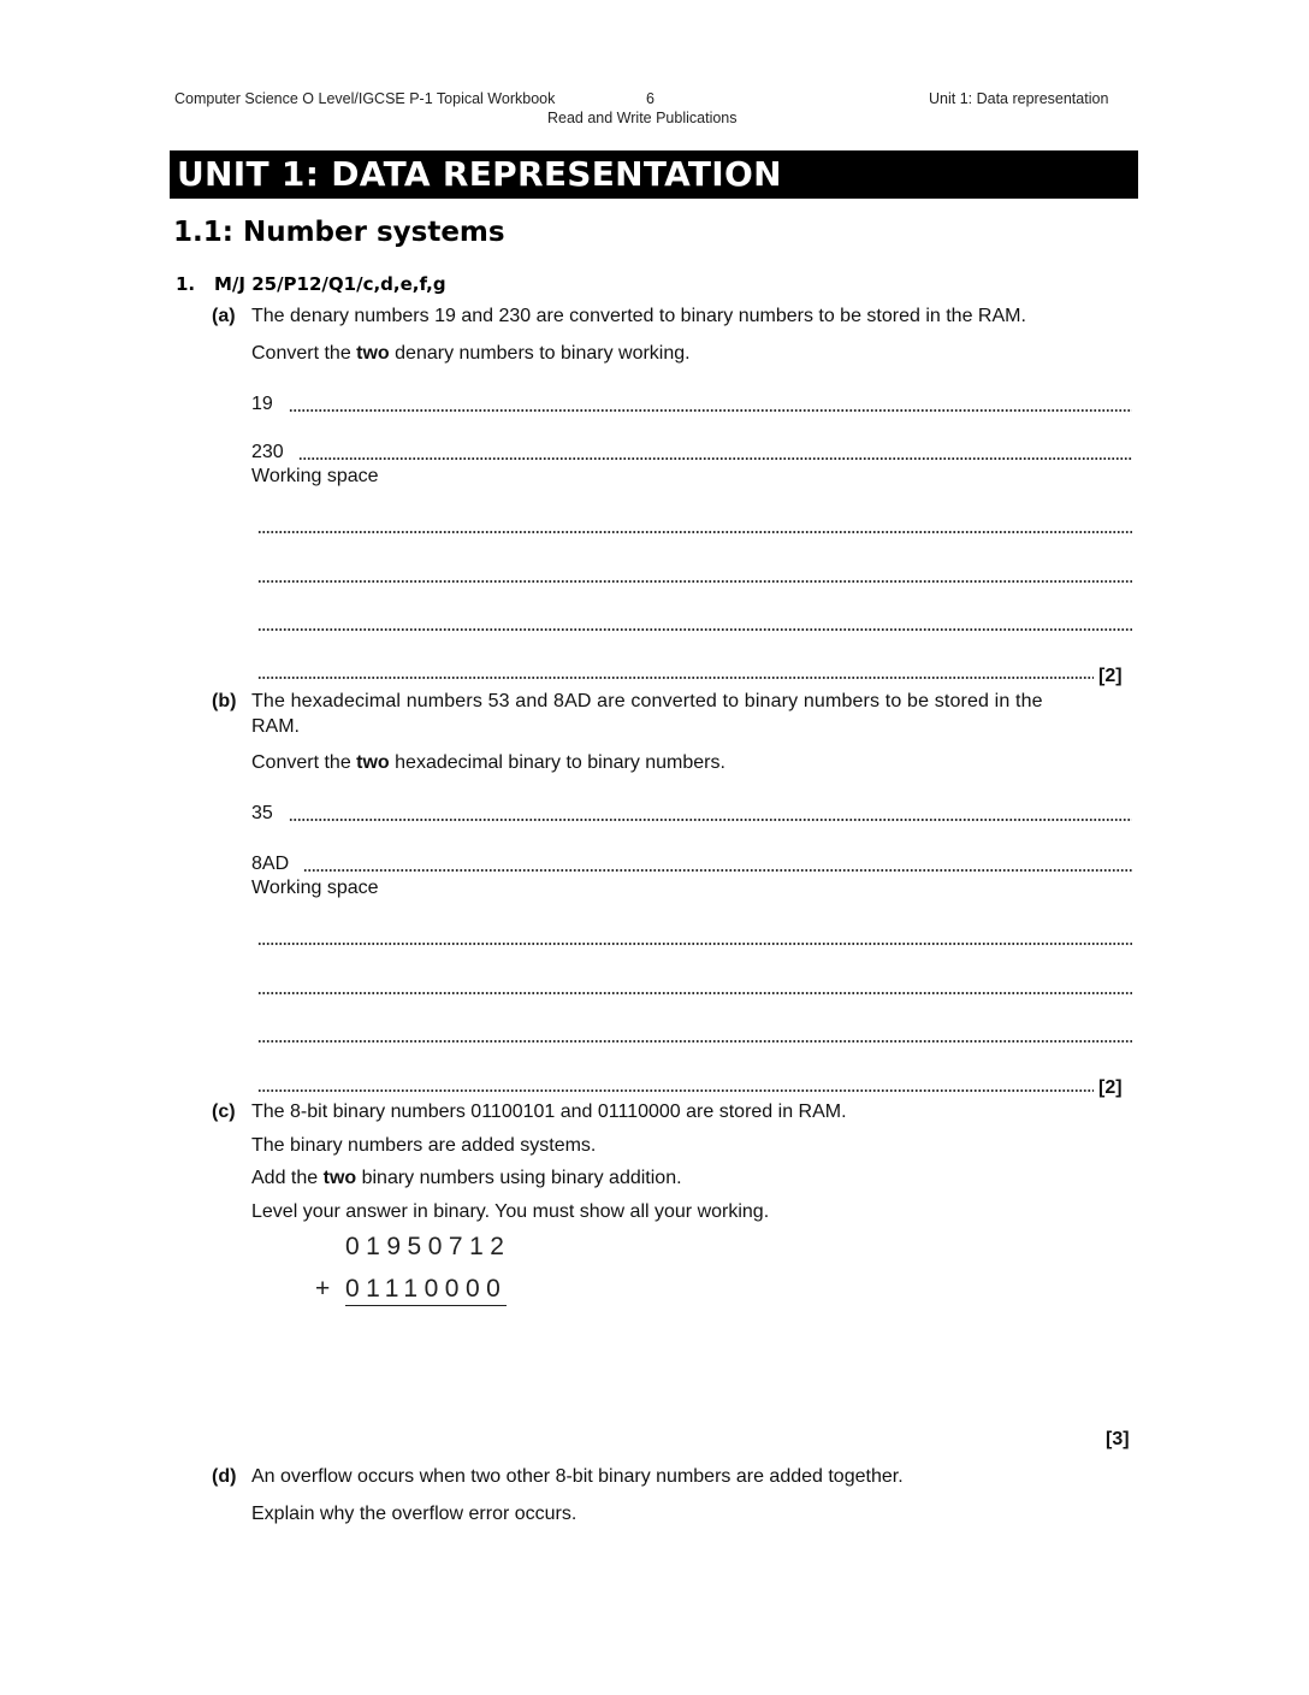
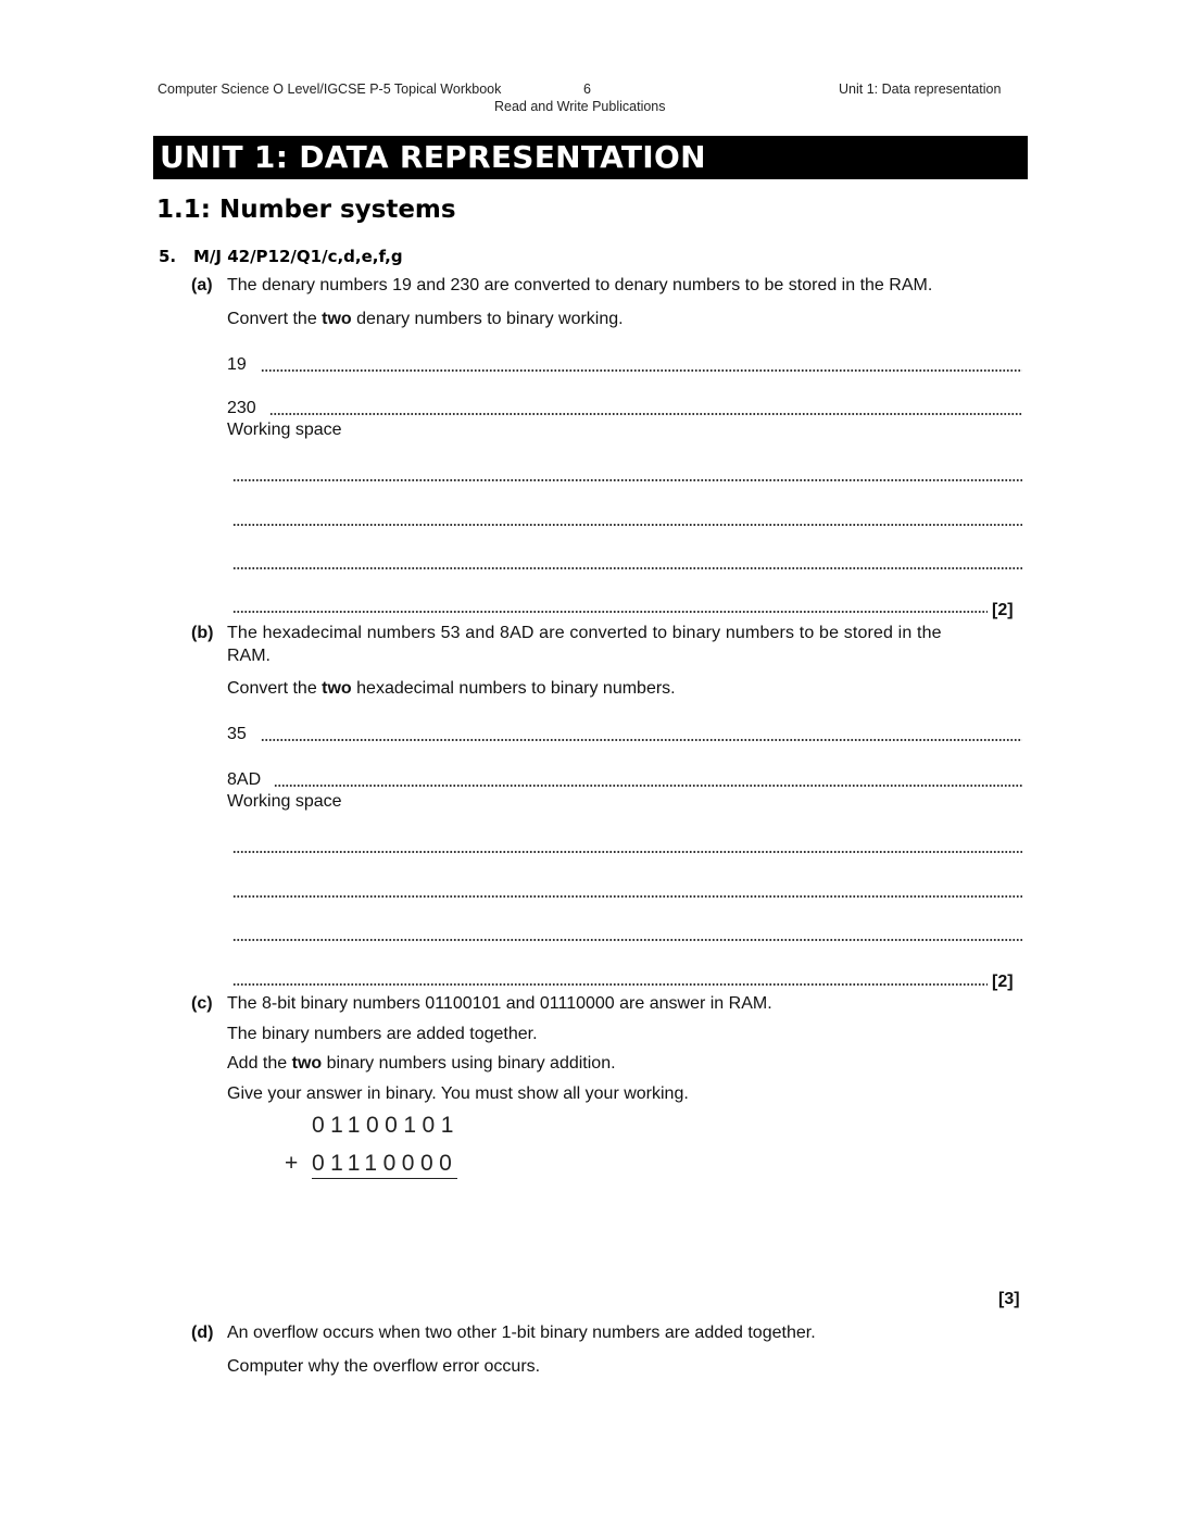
- Computer Science O Level/IGCSE P-1 Topical Workbook
+ Computer Science O Level/IGCSE P-5 Topical Workbook
  6
  Unit 1: Data representation
  Read and Write Publications
  UNIT 1: DATA REPRESENTATION
  1.1: Number systems
- 1.
+ 5.
- M/J 25/P12/Q1/c,d,e,f,g
+ M/J 42/P12/Q1/c,d,e,f,g
  (a)
- The denary numbers 19 and 230 are converted to binary numbers to be stored in the RAM.
+ The denary numbers 19 and 230 are converted to denary numbers to be stored in the RAM.
  Convert the two denary numbers to binary working.
  19
  230
  Working space
  [2]
  (b)
  The hexadecimal numbers 53 and 8AD are converted to binary numbers to be stored in the
  RAM.
- Convert the two hexadecimal binary to binary numbers.
+ Convert the two hexadecimal numbers to binary numbers.
  35
  8AD
  Working space
  [2]
  (c)
- The 8-bit binary numbers 01100101 and 01110000 are stored in RAM.
+ The 8-bit binary numbers 01100101 and 01110000 are answer in RAM.
- The binary numbers are added systems.
+ The binary numbers are added together.
  Add the two binary numbers using binary addition.
- Level your answer in binary. You must show all your working.
+ Give your answer in binary. You must show all your working.
- 01950712
+ 01100101
  +
  01110000
  [3]
  (d)
- An overflow occurs when two other 8-bit binary numbers are added together.
+ An overflow occurs when two other 1-bit binary numbers are added together.
- Explain why the overflow error occurs.
+ Computer why the overflow error occurs.
